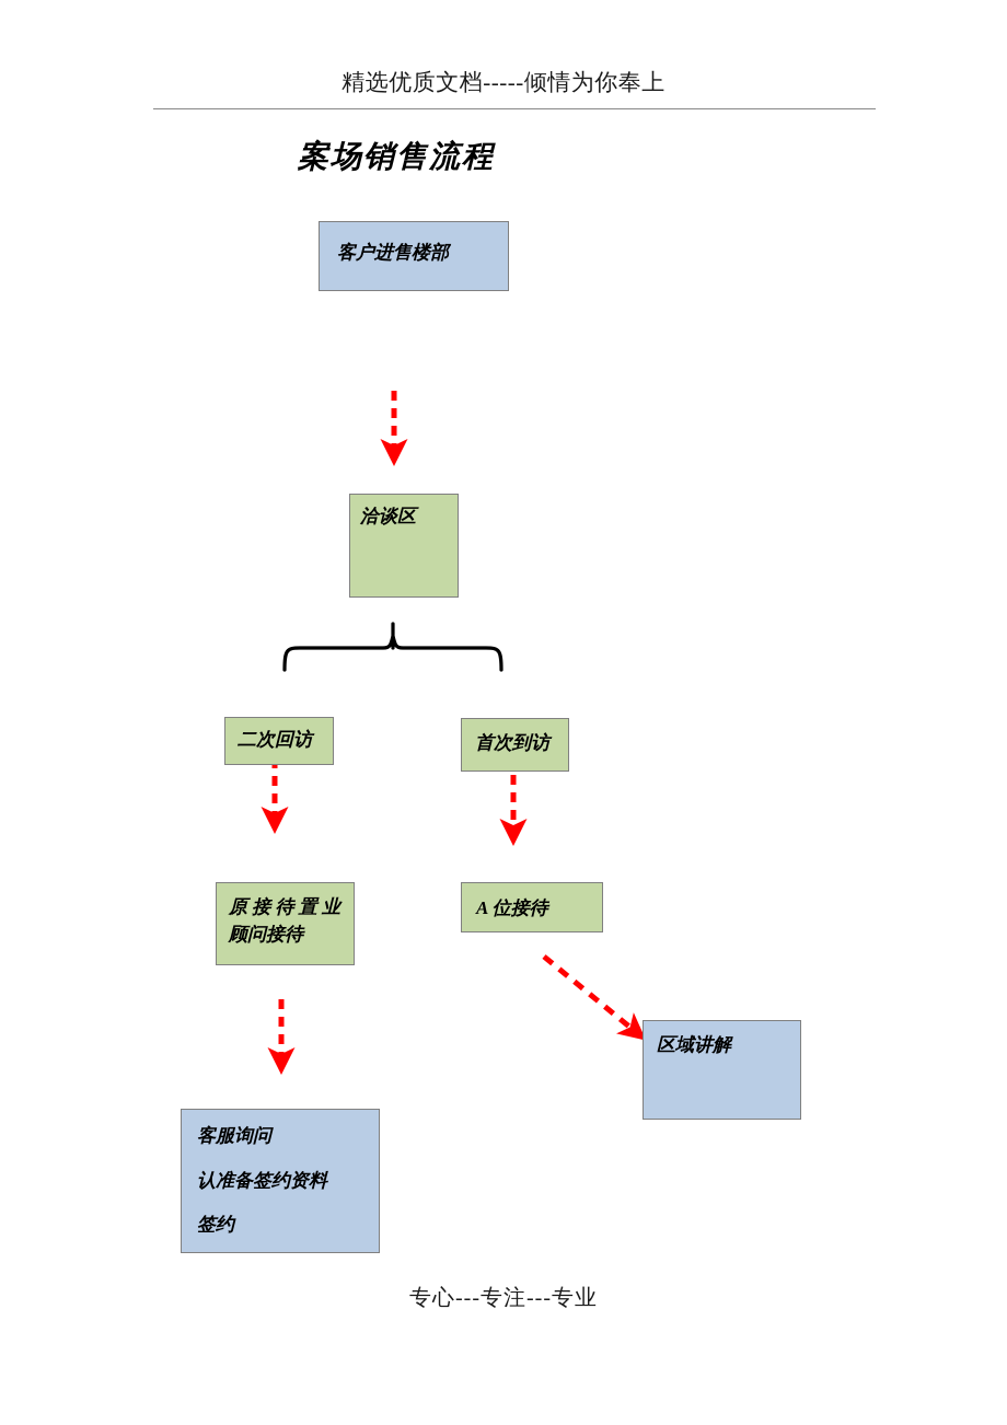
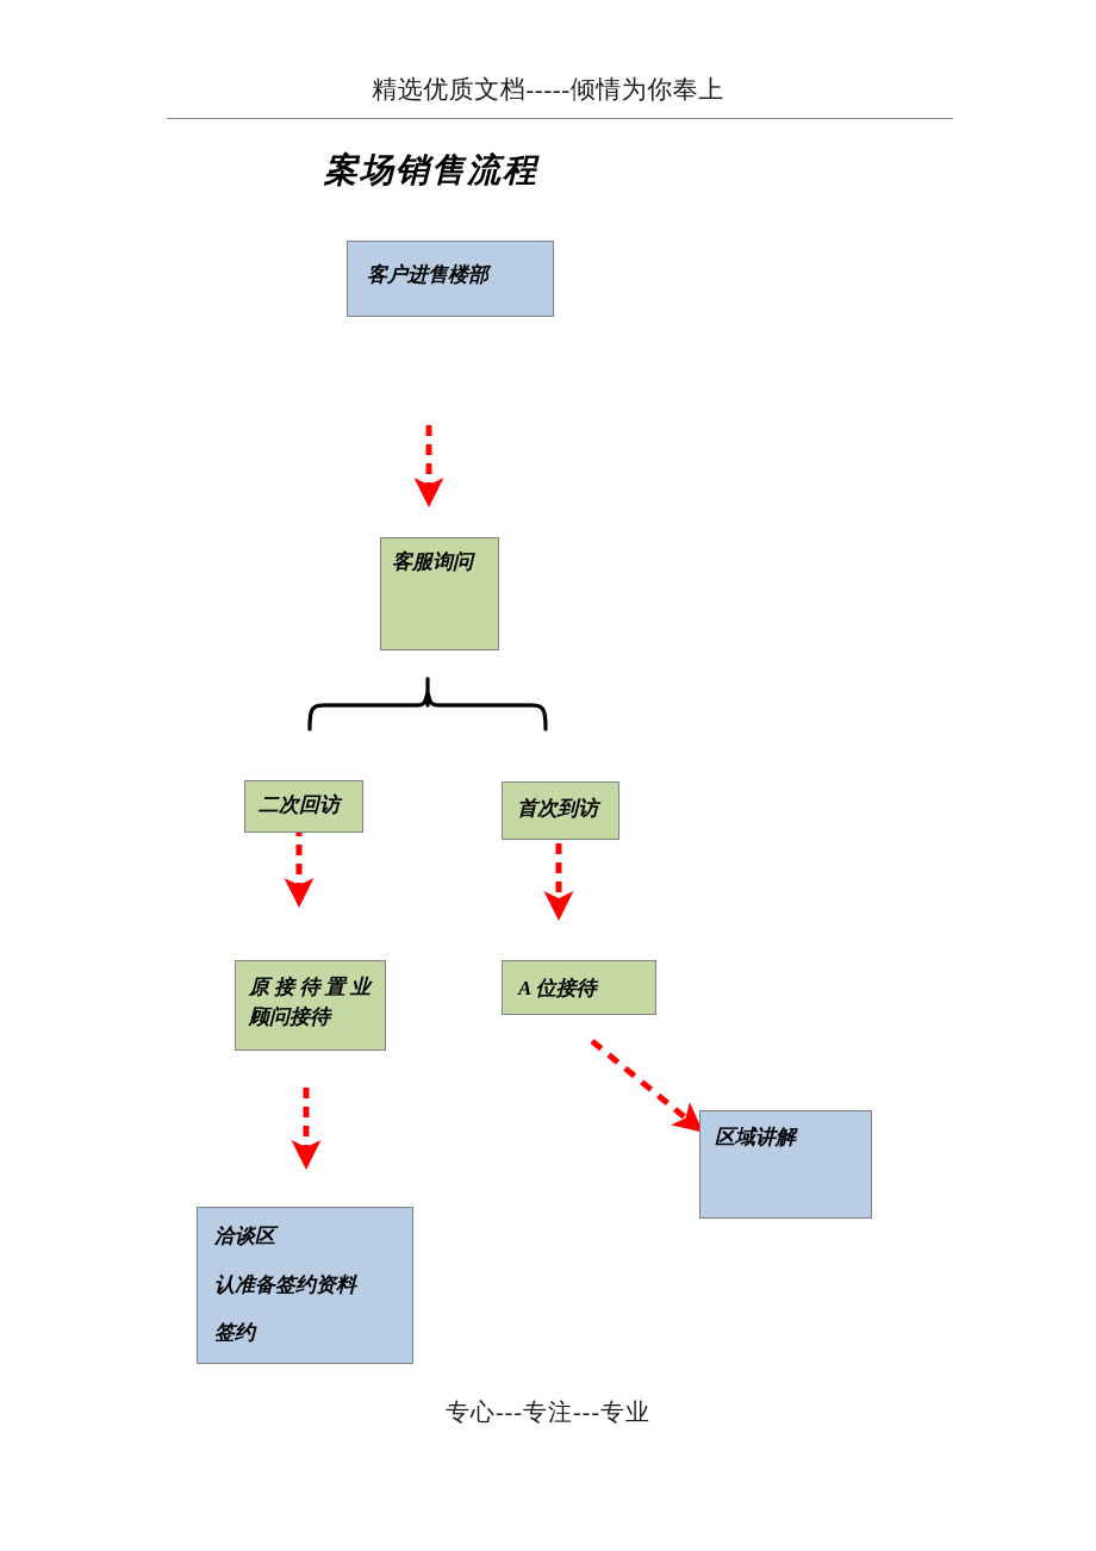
  精选优质文档-----倾情为你奉上
  案场销售流程
  客户进售楼部
- 洽谈区
+ 客服询问
  二次回访
  首次到访
  原接待置业
  顾问接待
  A 位接待
  区域讲解
- 客服询问
+ 洽谈区
  认准备签约资料
  签约
  专心---专注---专业
